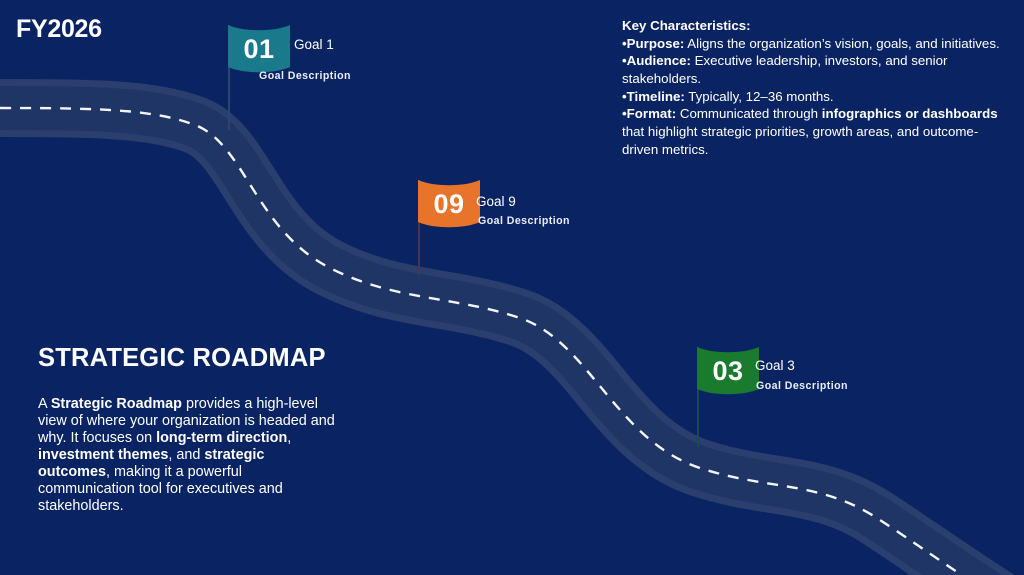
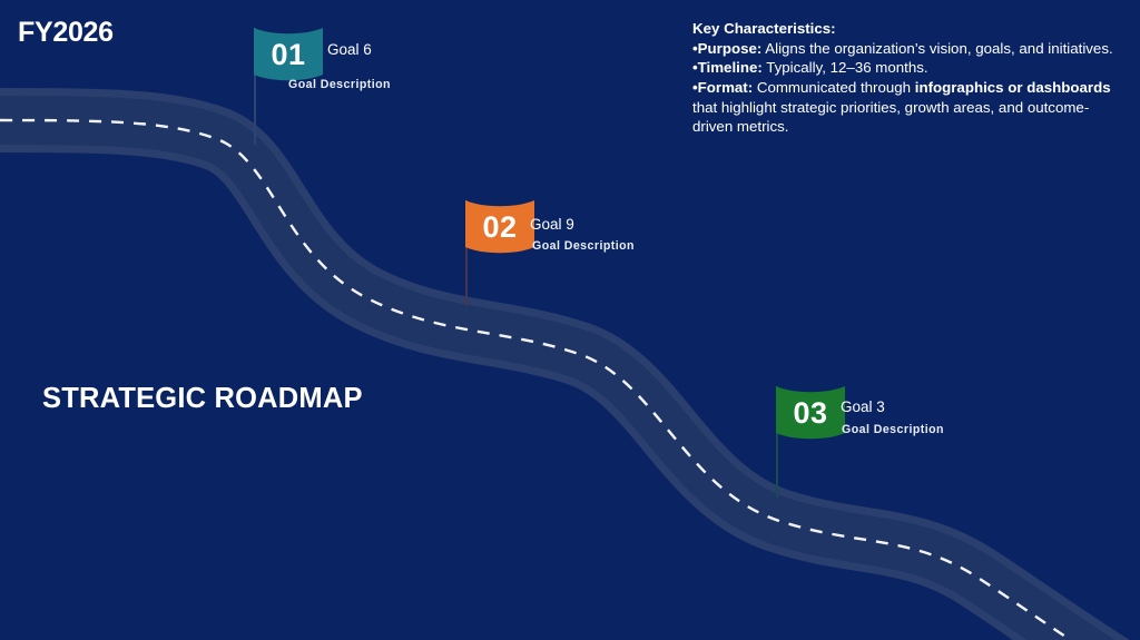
  FY2026
  STRATEGIC ROADMAP
- A Strategic Roadmap provides a high-level view of where your organization is headed and why. It focuses on long-term direction, investment themes, and strategic outcomes, making it a powerful communication tool for executives and stakeholders.
  Key Characteristics:
  •Purpose: Aligns the organization’s vision, goals, and initiatives.
- •Audience: Executive leadership, investors, and senior stakeholders.
  •Timeline: Typically, 12–36 months.
  •Format: Communicated through infographics or dashboards that highlight strategic priorities, growth areas, and outcome-driven metrics.
  01
- Goal 1
+ Goal 6
  Goal Description
- 09
+ 02
  Goal 9
  Goal Description
  03
  Goal 3
  Goal Description
